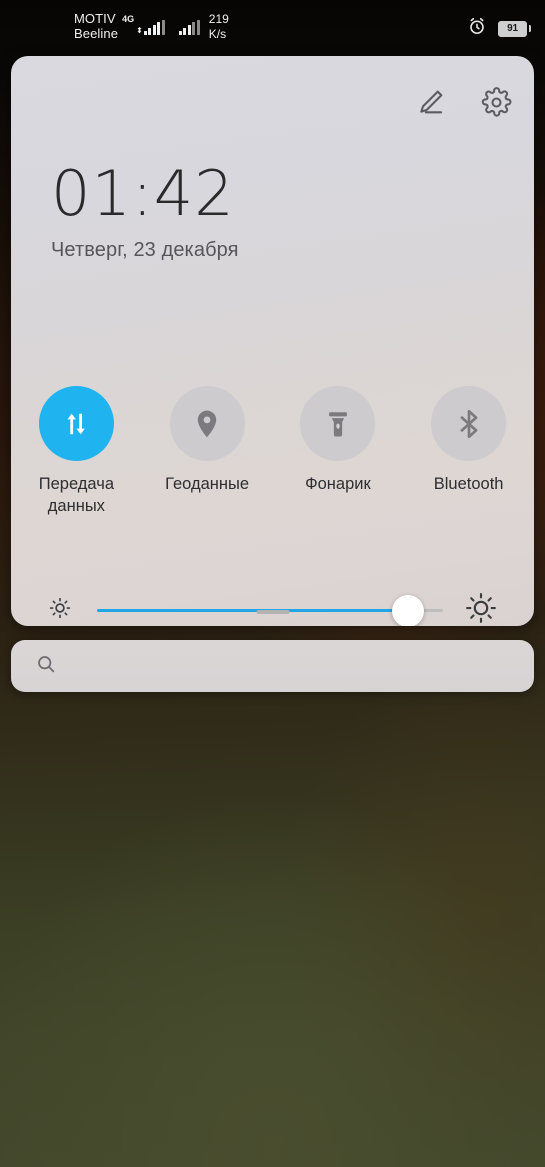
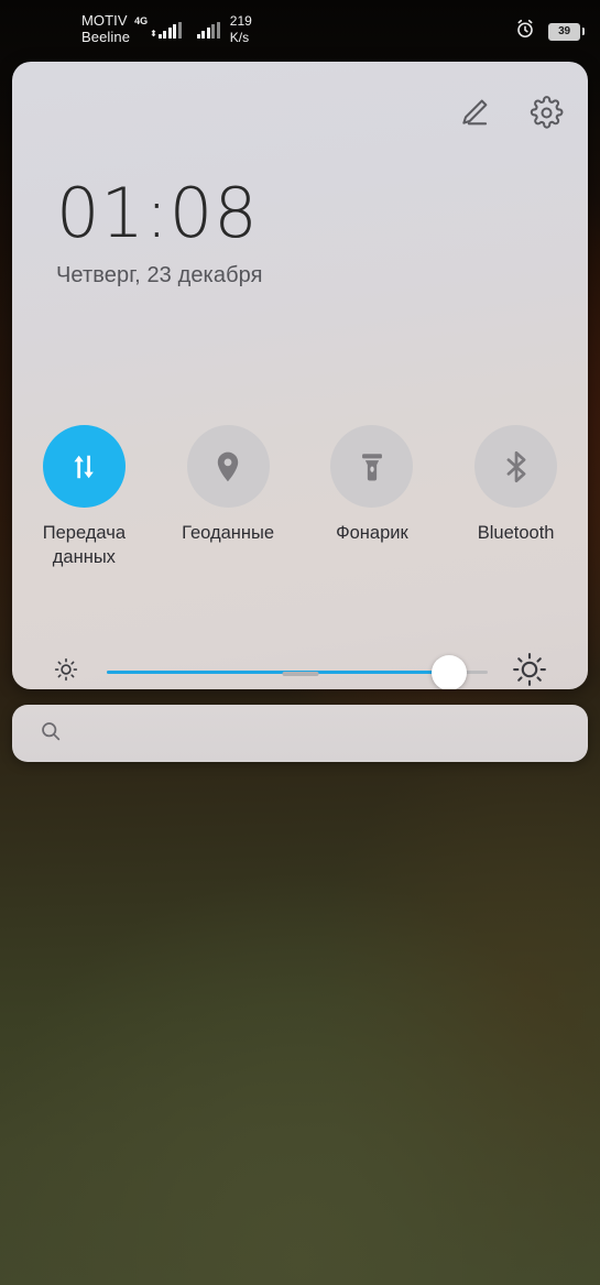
  MOTIV
  Beeline
  4G
  ⬍
  219
  K/s
- 91
+ 39
- 01:42
+ 01:08
  Четверг, 23 декабря
  Передача данных
  Геоданные
  Фонарик
  Bluetooth
